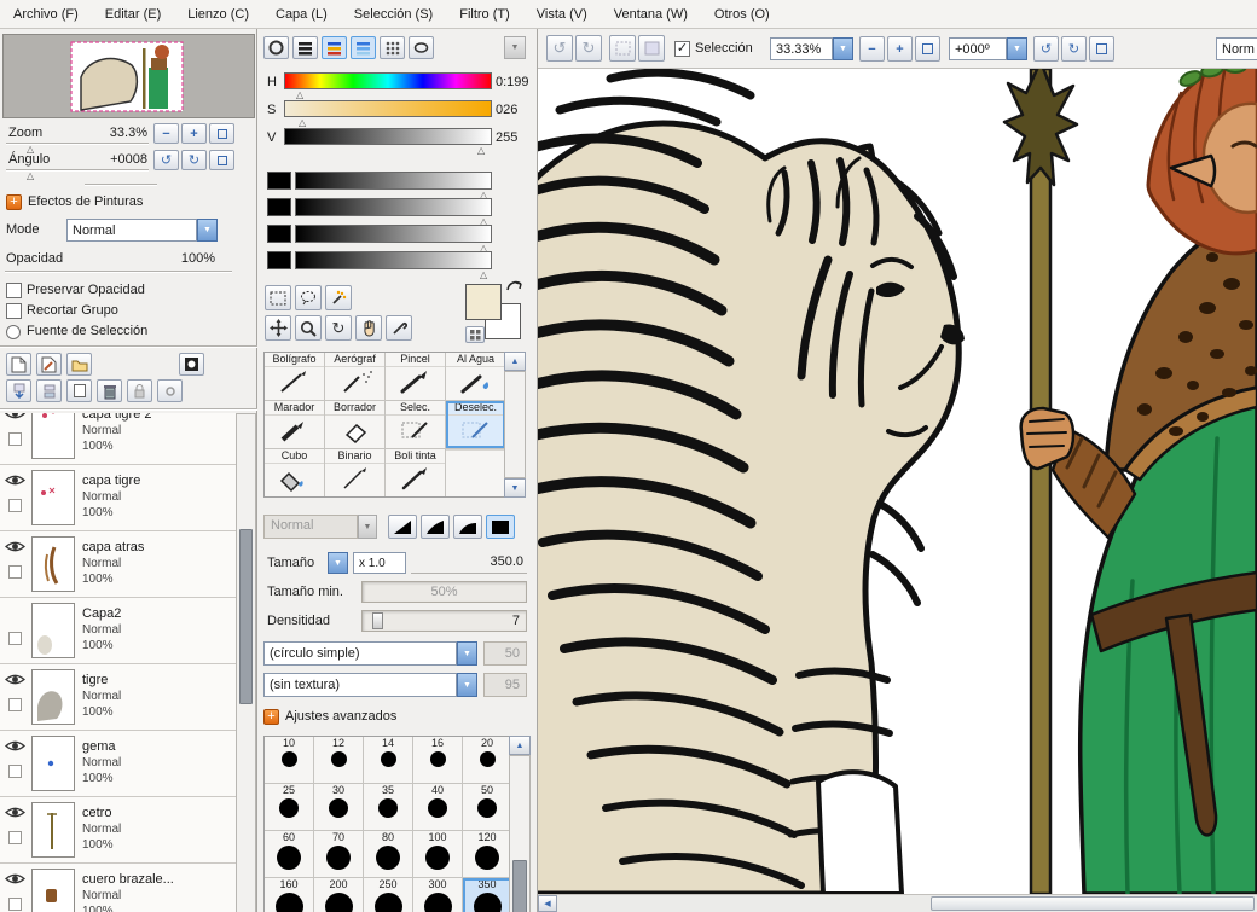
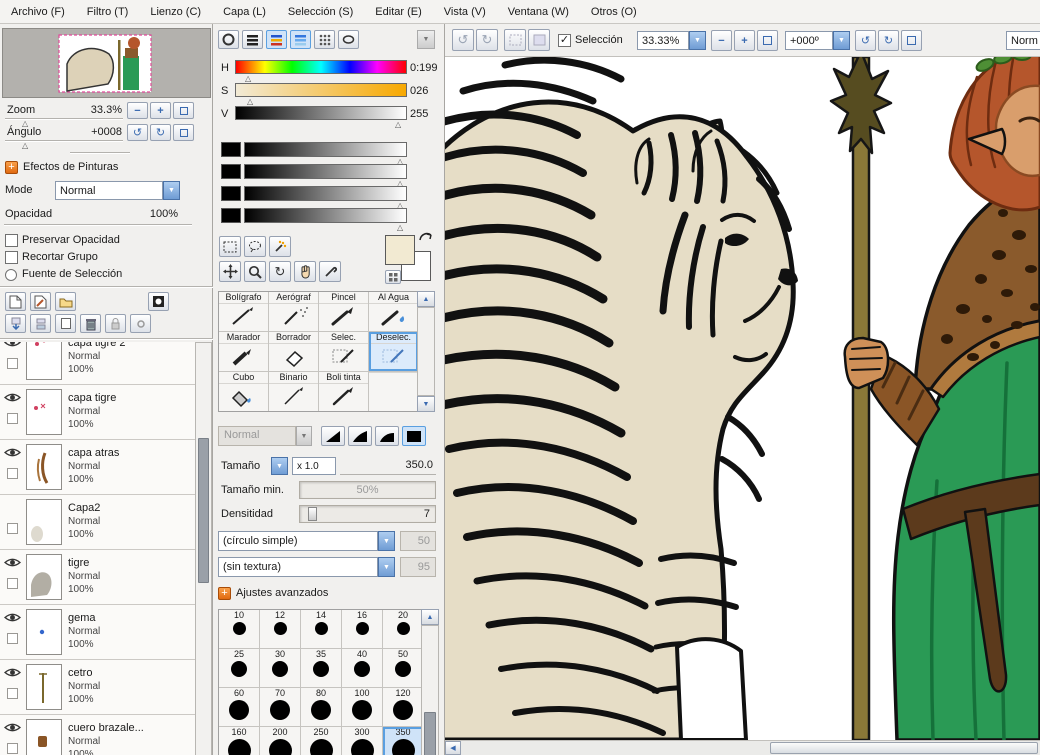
  Archivo (F)
- Editar (E)
+ Filtro (T)
  Lienzo (C)
  Capa (L)
  Selección (S)
- Filtro (T)
+ Editar (E)
  Vista (V)
  Ventana (W)
  Otros (O)
  Zoom
  33.3%
  △
  −
  +
  Ángulo
  +0008
  △
  ↺
  ↻
  +
  Efectos de Pinturas
  Mode
  Normal
  Opacidad
  100%
  Preservar Opacidad
  Recortar Grupo
  Fuente de Selección
  capa tigre 2
  Normal
  100%
  capa tigre
  Normal
  100%
  capa atras
  Normal
  100%
  Capa2
  Normal
  100%
  tigre
  Normal
  100%
  gema
  Normal
  100%
  cetro
  Normal
  100%
  cuero brazale...
  Normal
  H
  △
  0:199
  S
  △
  026
  V
  △
  255
  △
  △
  △
  △
  ↻
  Bolígrafo
  Aerógraf
  Pincel
  Al Agua
  Marador
  Borrador
  Selec.
  Deselec.
  Cubo
  Binario
  Boli tinta
  Normal
  Tamaño
  x 1.0
  350.0
  Tamaño min.
  50%
  Densitidad
  7
  (círculo simple)
  50
  (sin textura)
  95
  +
  Ajustes avanzados
  10
  12
  14
  16
  20
  25
  30
  35
  40
  50
  60
  70
  80
  100
  120
  160
  200
  250
  300
  350
  ↺
  ↻
  ✓
  Selección
  33.33%
  −
  +
  +000º
  ↺
  ↻
  Norm
